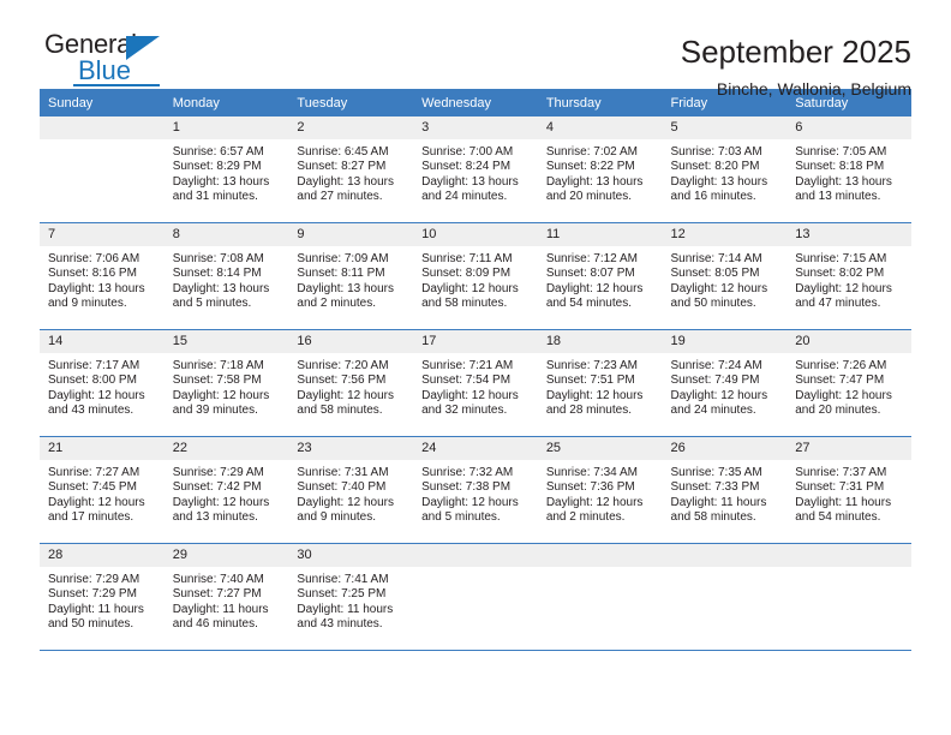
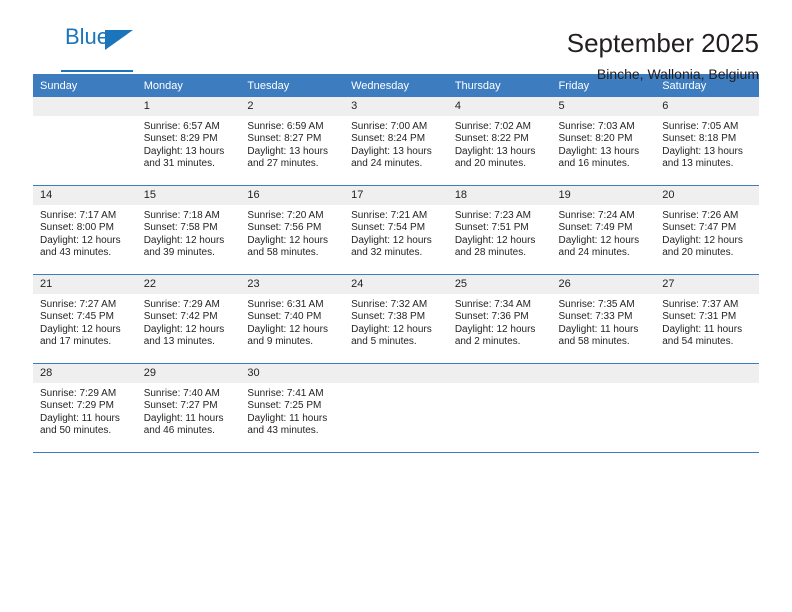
- General
  Blue
  September 2025
  Binche, Wallonia, Belgium
  Sunday	Monday	Tuesday	Wednesday	Thursday	Friday	Saturday
- 	1Sunrise: 6:57 AMSunset: 8:29 PMDaylight: 13 hoursand 31 minutes.	2Sunrise: 6:45 AMSunset: 8:27 PMDaylight: 13 hoursand 27 minutes.	3Sunrise: 7:00 AMSunset: 8:24 PMDaylight: 13 hoursand 24 minutes.	4Sunrise: 7:02 AMSunset: 8:22 PMDaylight: 13 hoursand 20 minutes.	5Sunrise: 7:03 AMSunset: 8:20 PMDaylight: 13 hoursand 16 minutes.	6Sunrise: 7:05 AMSunset: 8:18 PMDaylight: 13 hoursand 13 minutes.
+ 	1Sunrise: 6:57 AMSunset: 8:29 PMDaylight: 13 hoursand 31 minutes.	2Sunrise: 6:59 AMSunset: 8:27 PMDaylight: 13 hoursand 27 minutes.	3Sunrise: 7:00 AMSunset: 8:24 PMDaylight: 13 hoursand 24 minutes.	4Sunrise: 7:02 AMSunset: 8:22 PMDaylight: 13 hoursand 20 minutes.	5Sunrise: 7:03 AMSunset: 8:20 PMDaylight: 13 hoursand 16 minutes.	6Sunrise: 7:05 AMSunset: 8:18 PMDaylight: 13 hoursand 13 minutes.
- 7Sunrise: 7:06 AMSunset: 8:16 PMDaylight: 13 hoursand 9 minutes.	8Sunrise: 7:08 AMSunset: 8:14 PMDaylight: 13 hoursand 5 minutes.	9Sunrise: 7:09 AMSunset: 8:11 PMDaylight: 13 hoursand 2 minutes.	10Sunrise: 7:11 AMSunset: 8:09 PMDaylight: 12 hoursand 58 minutes.	11Sunrise: 7:12 AMSunset: 8:07 PMDaylight: 12 hoursand 54 minutes.	12Sunrise: 7:14 AMSunset: 8:05 PMDaylight: 12 hoursand 50 minutes.	13Sunrise: 7:15 AMSunset: 8:02 PMDaylight: 12 hoursand 47 minutes.
  14Sunrise: 7:17 AMSunset: 8:00 PMDaylight: 12 hoursand 43 minutes.	15Sunrise: 7:18 AMSunset: 7:58 PMDaylight: 12 hoursand 39 minutes.	16Sunrise: 7:20 AMSunset: 7:56 PMDaylight: 12 hoursand 58 minutes.	17Sunrise: 7:21 AMSunset: 7:54 PMDaylight: 12 hoursand 32 minutes.	18Sunrise: 7:23 AMSunset: 7:51 PMDaylight: 12 hoursand 28 minutes.	19Sunrise: 7:24 AMSunset: 7:49 PMDaylight: 12 hoursand 24 minutes.	20Sunrise: 7:26 AMSunset: 7:47 PMDaylight: 12 hoursand 20 minutes.
- 21Sunrise: 7:27 AMSunset: 7:45 PMDaylight: 12 hoursand 17 minutes.	22Sunrise: 7:29 AMSunset: 7:42 PMDaylight: 12 hoursand 13 minutes.	23Sunrise: 7:31 AMSunset: 7:40 PMDaylight: 12 hoursand 9 minutes.	24Sunrise: 7:32 AMSunset: 7:38 PMDaylight: 12 hoursand 5 minutes.	25Sunrise: 7:34 AMSunset: 7:36 PMDaylight: 12 hoursand 2 minutes.	26Sunrise: 7:35 AMSunset: 7:33 PMDaylight: 11 hoursand 58 minutes.	27Sunrise: 7:37 AMSunset: 7:31 PMDaylight: 11 hoursand 54 minutes.
+ 21Sunrise: 7:27 AMSunset: 7:45 PMDaylight: 12 hoursand 17 minutes.	22Sunrise: 7:29 AMSunset: 7:42 PMDaylight: 12 hoursand 13 minutes.	23Sunrise: 6:31 AMSunset: 7:40 PMDaylight: 12 hoursand 9 minutes.	24Sunrise: 7:32 AMSunset: 7:38 PMDaylight: 12 hoursand 5 minutes.	25Sunrise: 7:34 AMSunset: 7:36 PMDaylight: 12 hoursand 2 minutes.	26Sunrise: 7:35 AMSunset: 7:33 PMDaylight: 11 hoursand 58 minutes.	27Sunrise: 7:37 AMSunset: 7:31 PMDaylight: 11 hoursand 54 minutes.
  28Sunrise: 7:29 AMSunset: 7:29 PMDaylight: 11 hoursand 50 minutes.	29Sunrise: 7:40 AMSunset: 7:27 PMDaylight: 11 hoursand 46 minutes.	30Sunrise: 7:41 AMSunset: 7:25 PMDaylight: 11 hoursand 43 minutes.
